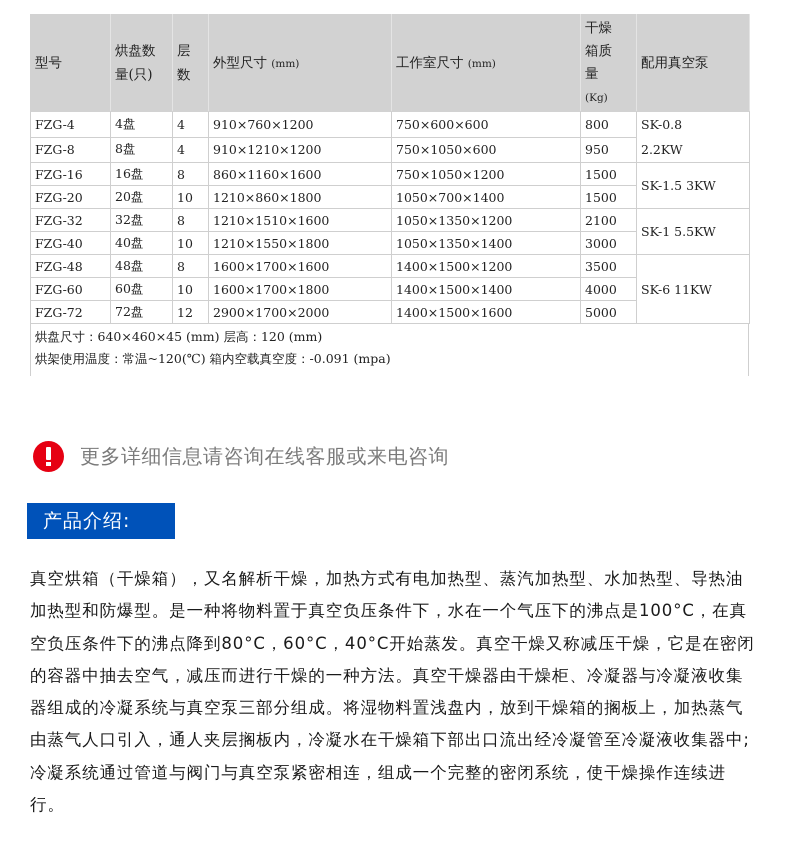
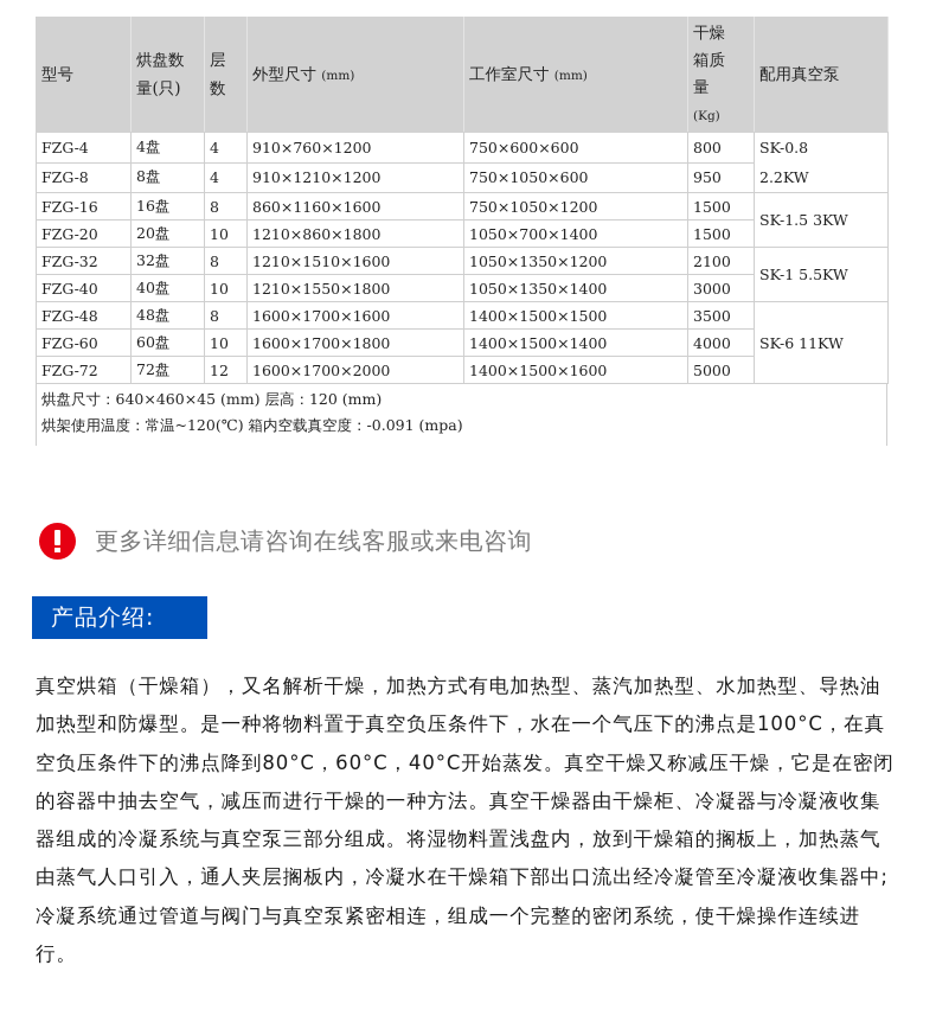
  型号	烘盘数 量(只)	层 数	外型尺寸 (mm)	工作室尺寸 (mm)	干燥 箱质 量 (Kg)	配用真空泵
  FZG-4	4盘	4	910×760×1200	750×600×600	800	SK-0.8 2.2KW
  FZG-8	8盘	4	910×1210×1200	750×1050×600	950
  FZG-16	16盘	8	860×1160×1600	750×1050×1200	1500	SK-1.5 3KW
  FZG-20	20盘	10	1210×860×1800	1050×700×1400	1500
  FZG-32	32盘	8	1210×1510×1600	1050×1350×1200	2100	SK-1 5.5KW
  FZG-40	40盘	10	1210×1550×1800	1050×1350×1400	3000
- FZG-48	48盘	8	1600×1700×1600	1400×1500×1200	3500	SK-6 11KW
+ FZG-48	48盘	8	1600×1700×1600	1400×1500×1500	3500	SK-6 11KW
  FZG-60	60盘	10	1600×1700×1800	1400×1500×1400	4000
- FZG-72	72盘	12	2900×1700×2000	1400×1500×1600	5000
+ FZG-72	72盘	12	1600×1700×2000	1400×1500×1600	5000
  烘盘尺寸：640×460×45 (mm) 层高：120 (mm)
  烘架使用温度：常温~120(℃) 箱内空载真空度：-0.091 (mpa)
  更多详细信息请咨询在线客服或来电咨询
  产品介绍:
  真空烘箱（干燥箱），又名解析干燥，加热方式有电加热型、蒸汽加热型、水加热型、导热油加热型和防爆型。是一种将物料置于真空负压条件下，水在一个气压下的沸点是100°C，在真空负压条件下的沸点降到80°C，60°C，40°C开始蒸发。真空干燥又称减压干燥，它是在密闭的容器中抽去空气，减压而进行干燥的一种方法。真空干燥器由干燥柜、冷凝器与冷凝液收集器组成的冷凝系统与真空泵三部分组成。将湿物料置浅盘内，放到干燥箱的搁板上，加热蒸气由蒸气人口引入，通人夹层搁板内，冷凝水在干燥箱下部出口流出经冷凝管至冷凝液收集器中;冷凝系统通过管道与阀门与真空泵紧密相连，组成一个完整的密闭系统，使干燥操作连续进行。
